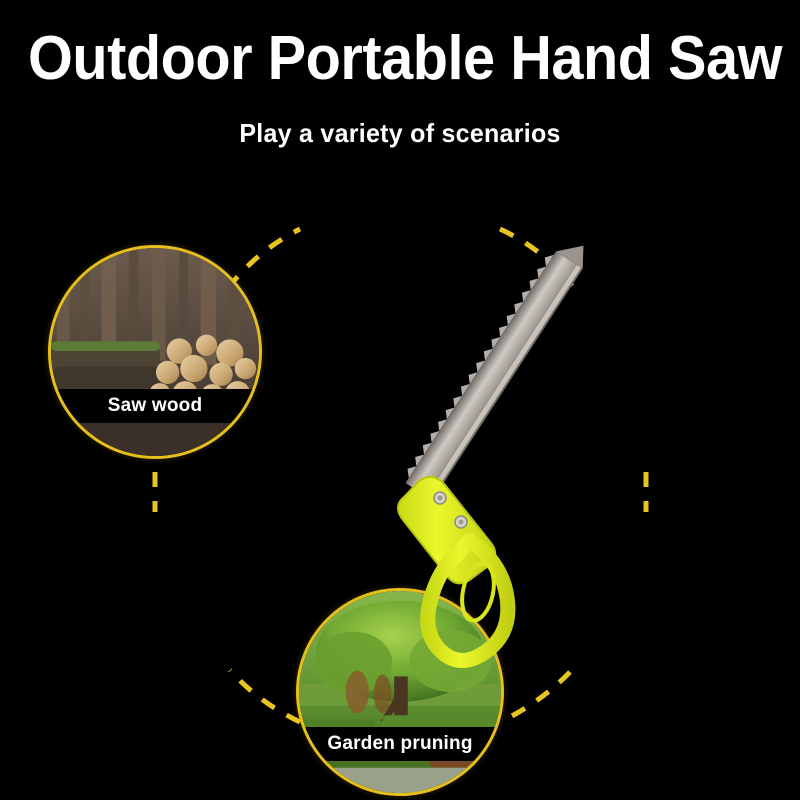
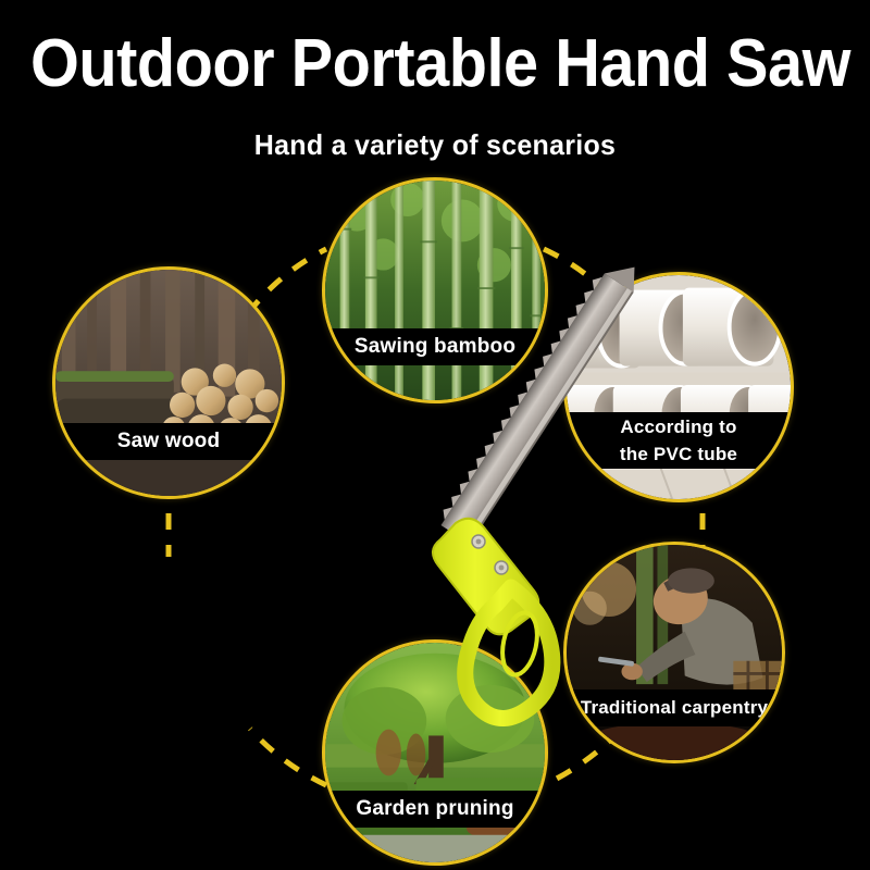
  Outdoor Portable Hand Saw
- Play a variety of scenarios
+ Hand a variety of scenarios
  Saw wood
+ Sawing bamboo
+ According to
+ the PVC tube
+ Traditional carpentry
  Garden pruning
